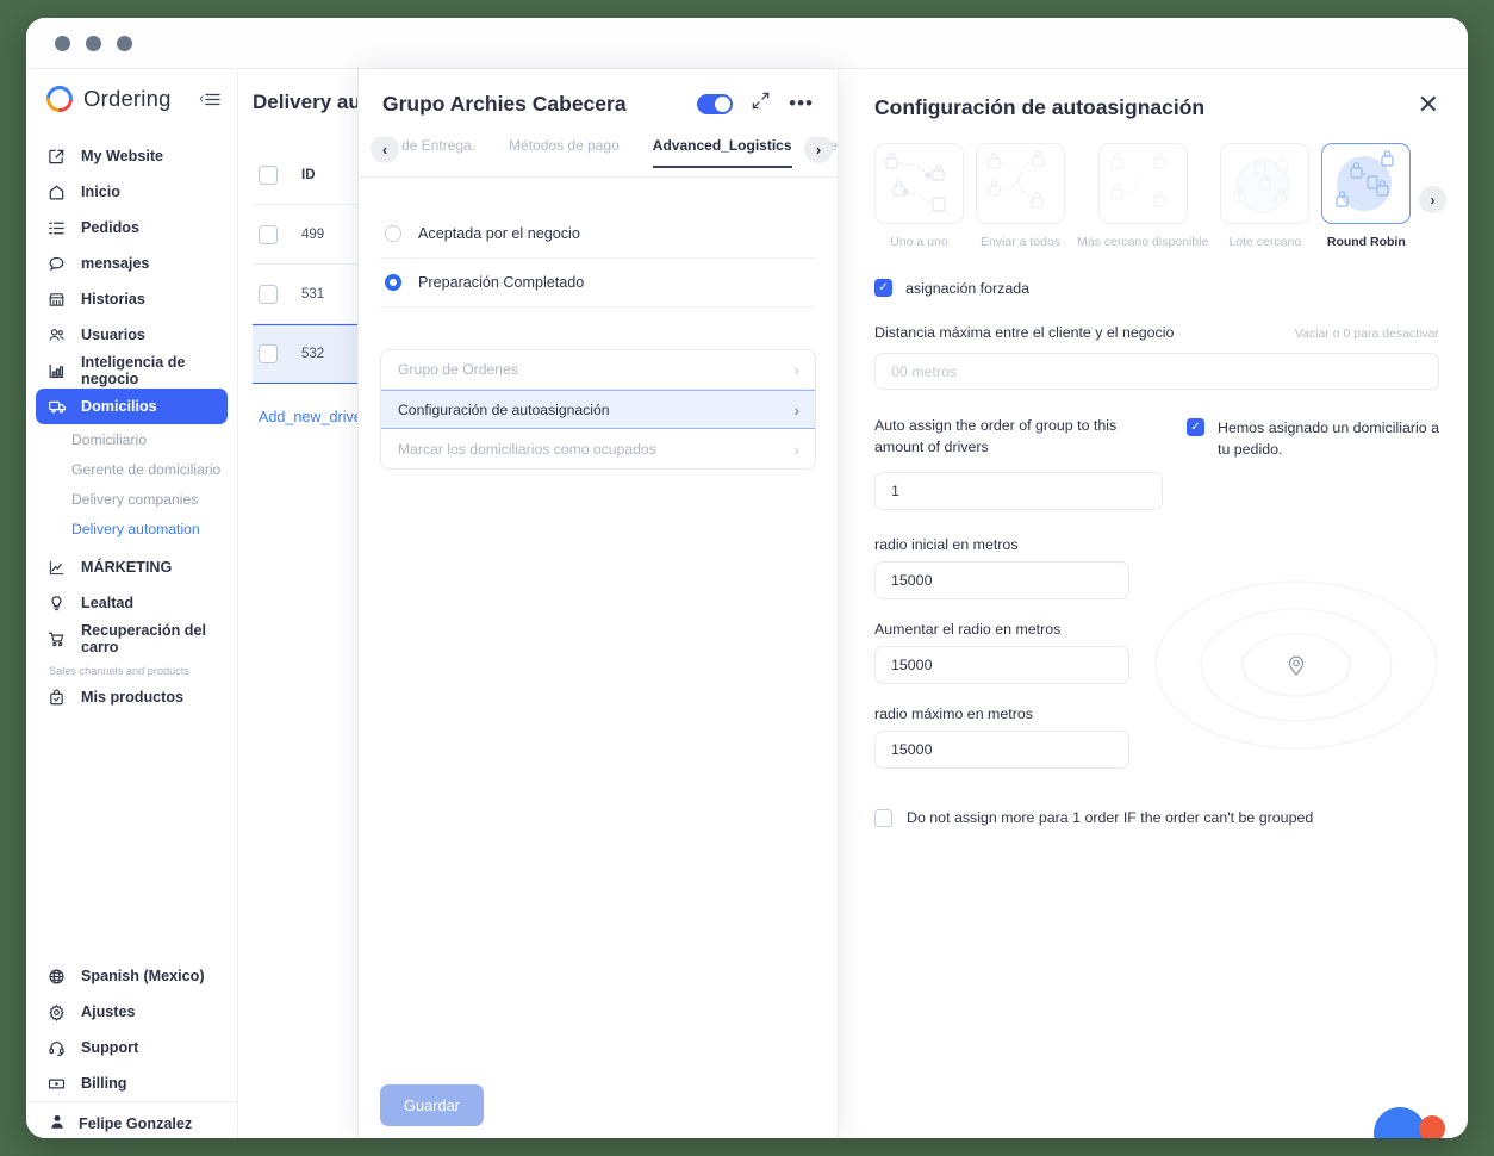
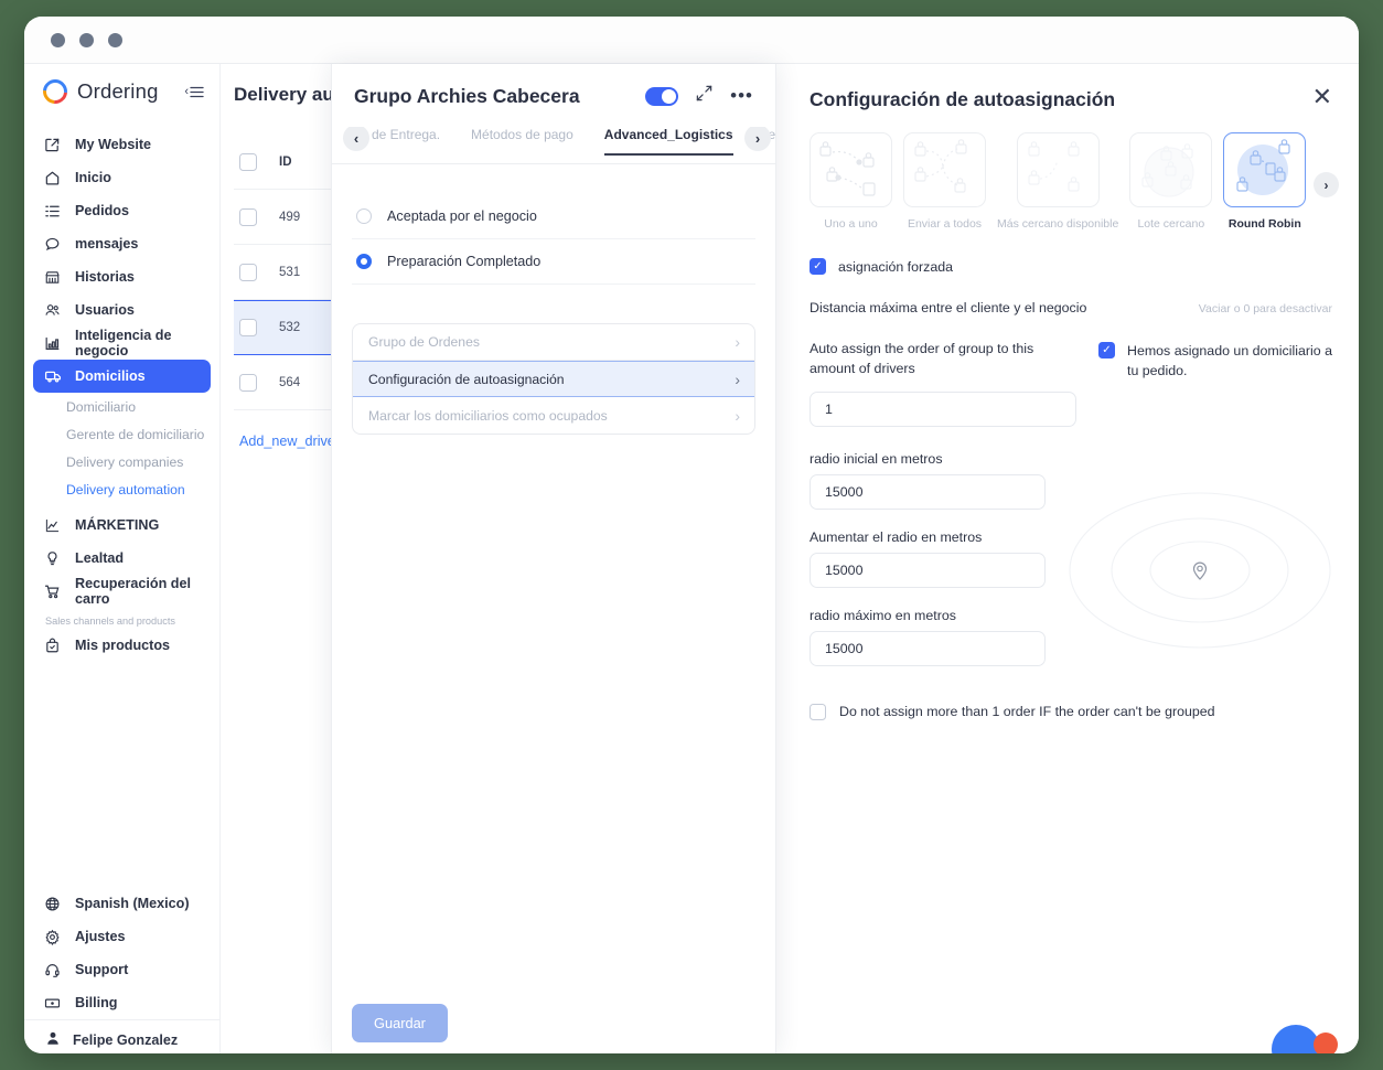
  Ordering
  ‹
  My Website
  Inicio
  Pedidos
  mensajes
  Historias
  Usuarios
  Inteligencia de negocio
  Domicilios
  Domiciliario
  Gerente de domiciliario
  Delivery companies
  Delivery automation
  MÁRKETING
  Lealtad
  Recuperación del carro
  Sales channels and products
  Mis productos
  Spanish (Mexico)
  Ajustes
  Support
  Billing
  Felipe Gonzalez
  Delivery au
  ID
  499
  531
  532
+ 564
  Add_new_driv
  Grupo Archies Cabecera
  •••
  ‹
  de Entrega.
  Métodos de pago
  Advanced_Logistics
  ›
  Aceptada por el negocio
  Preparación Completado
  Grupo de Ordenes
  ›
  Configuración de autoasignación
  ›
  Marcar los domiciliarios como ocupados
  ›
  Guardar
  Configuración de autoasignación
  ✕
  Uno a uno
  Enviar a todos
  Más cercano disponible
  Lote cercano
  Round Robin
  ›
  ✓
  asignación forzada
  Distancia máxima entre el cliente y el negocio
  Vaciar o 0 para desactivar
- 00 metros
  Auto assign the order of group to this amount of drivers
  1
  ✓
  Hemos asignado un domiciliario a tu pedido.
  radio inicial en metros
  15000
  Aumentar el radio en metros
  15000
  radio máximo en metros
  15000
- Do not assign more para 1 order IF the order can't be grouped
+ Do not assign more than 1 order IF the order can't be grouped
